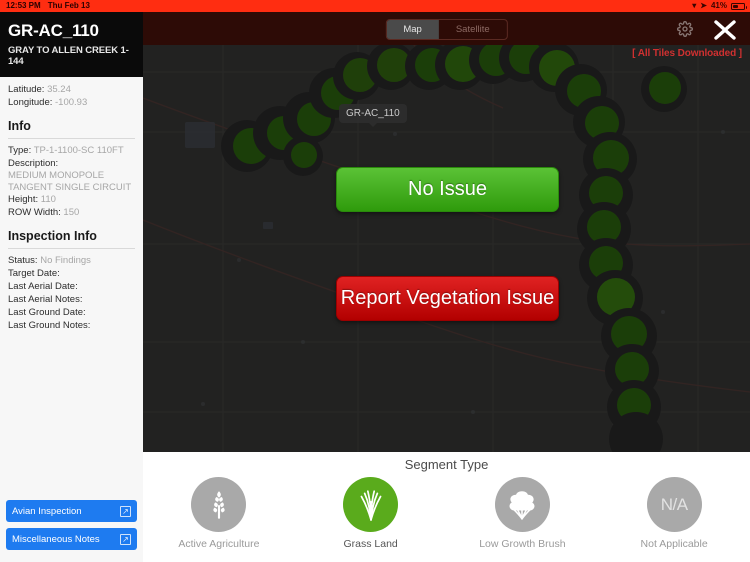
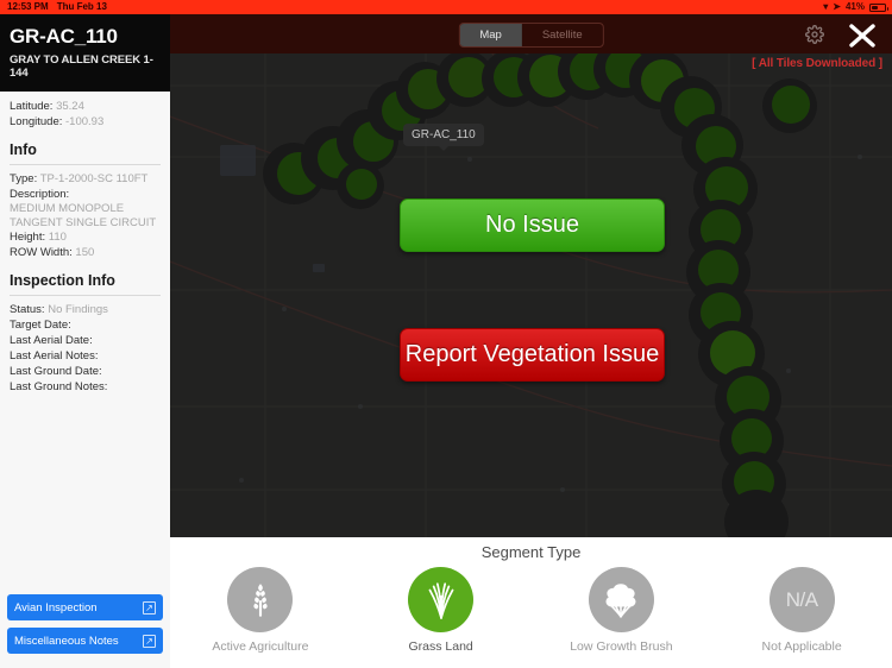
  12:53 PM
  Thu Feb 13
  ▾
  ➤
  41%
  [ All Tiles Downloaded ]
  GR-AC_110
  No Issue
  Report Vegetation Issue
  Map
  Satellite
  GR-AC_110
  GRAY TO ALLEN CREEK 1-144
  Latitude: 35.24
  Longitude: -100.93
  Info
- Type: TP-1-1100-SC 110FT
+ Type: TP-1-2000-SC 110FT
  Description:
  MEDIUM MONOPOLE TANGENT SINGLE CIRCUIT
  Height: 110
  ROW Width: 150
  Inspection Info
  Status: No Findings
  Target Date:
  Last Aerial Date:
  Last Aerial Notes:
  Last Ground Date:
  Last Ground Notes:
  Avian Inspection
  ↗
  Miscellaneous Notes
  ↗
  Segment Type
  Active Agriculture
  Grass Land
  Low Growth Brush
  N/A
  Not Applicable
